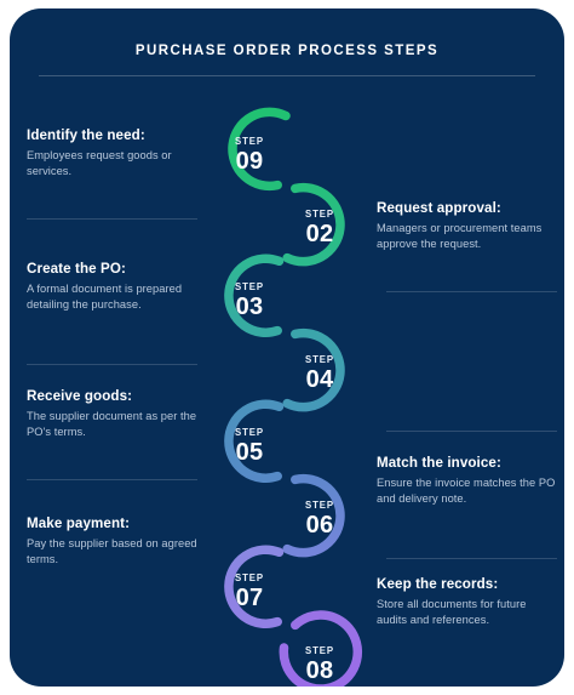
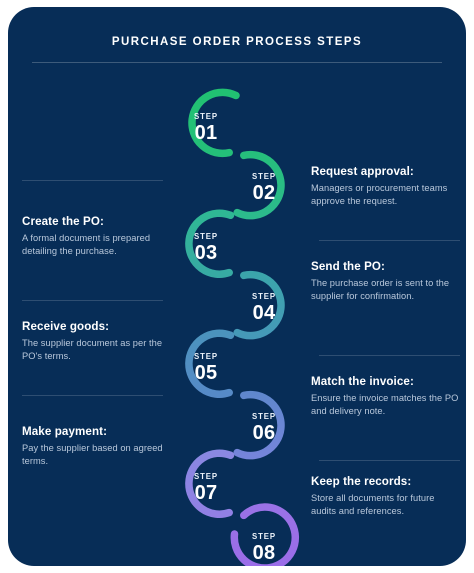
  PURCHASE ORDER PROCESS STEPS
  STEP
- 09
+ 01
  STEP
  02
  STEP
  03
  STEP
  04
  STEP
  05
  STEP
  06
  STEP
  07
  STEP
  08
- Identify the need:
- Employees request goods or services.
  Create the PO:
  A formal document is prepared detailing the purchase.
  Receive goods:
  The supplier document as per the PO's terms.
  Make payment:
  Pay the supplier based on agreed terms.
  Request approval:
  Managers or procurement teams approve the request.
+ Send the PO:
+ The purchase order is sent to the supplier for confirmation.
  Match the invoice:
  Ensure the invoice matches the PO and delivery note.
  Keep the records:
  Store all documents for future audits and references.
